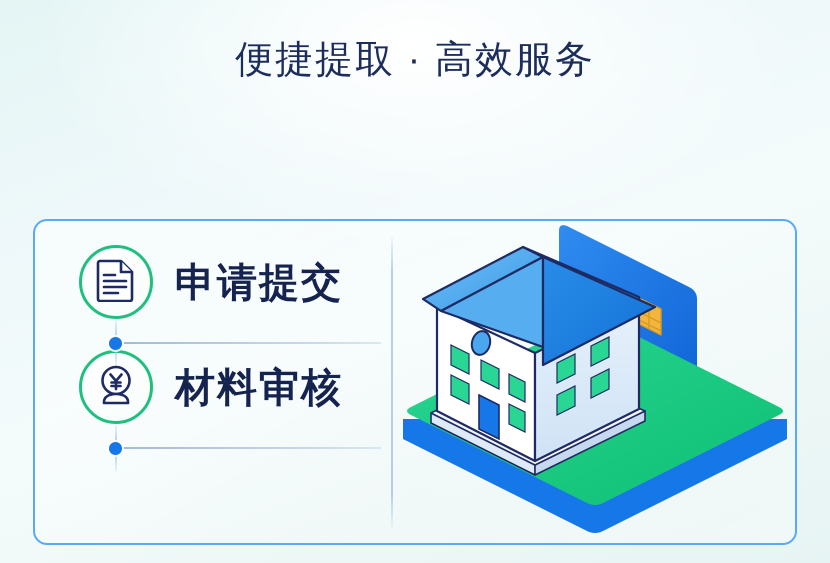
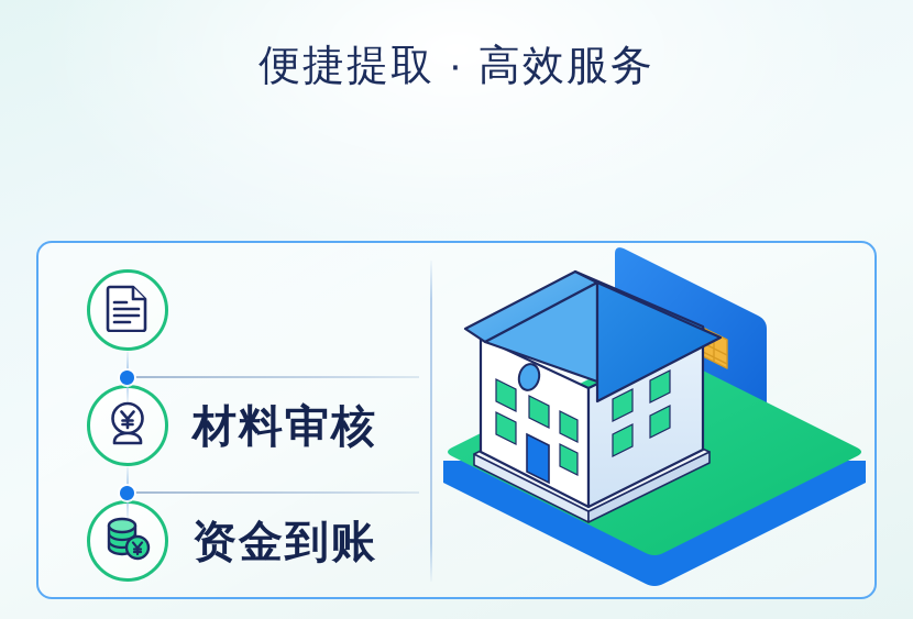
  便捷提取 · 高效服务
- 申请提交
  材料审核
+ 资金到账
